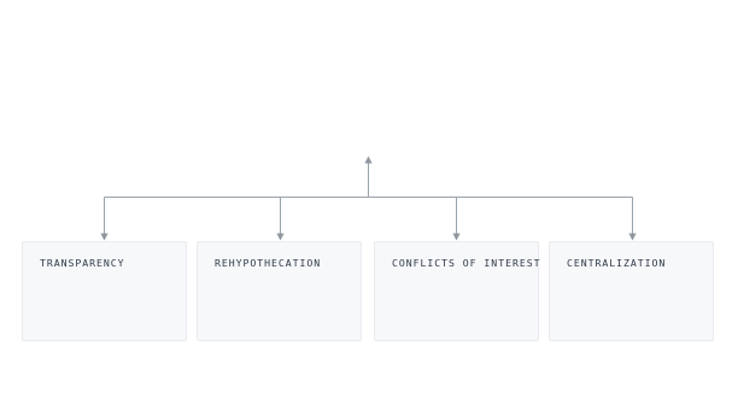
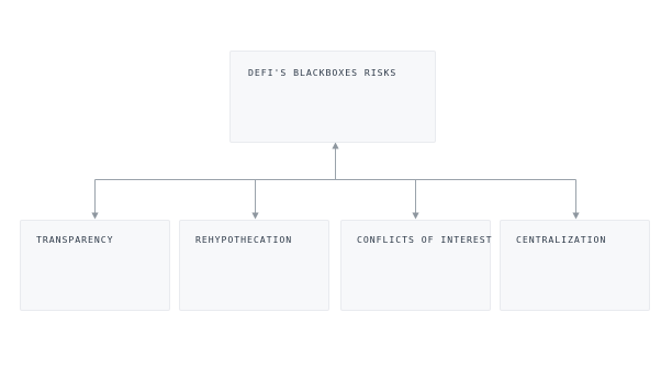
+ DEFI'S BLACKBOXES RISKS
  TRANSPARENCY
  REHYPOTHECATION
  CONFLICTS OF INTEREST
  CENTRALIZATION
